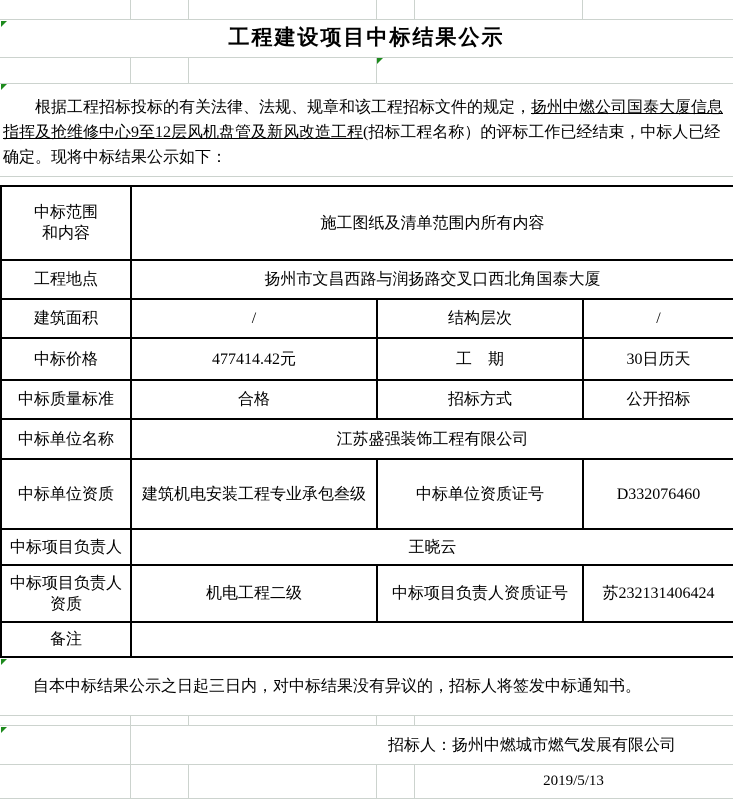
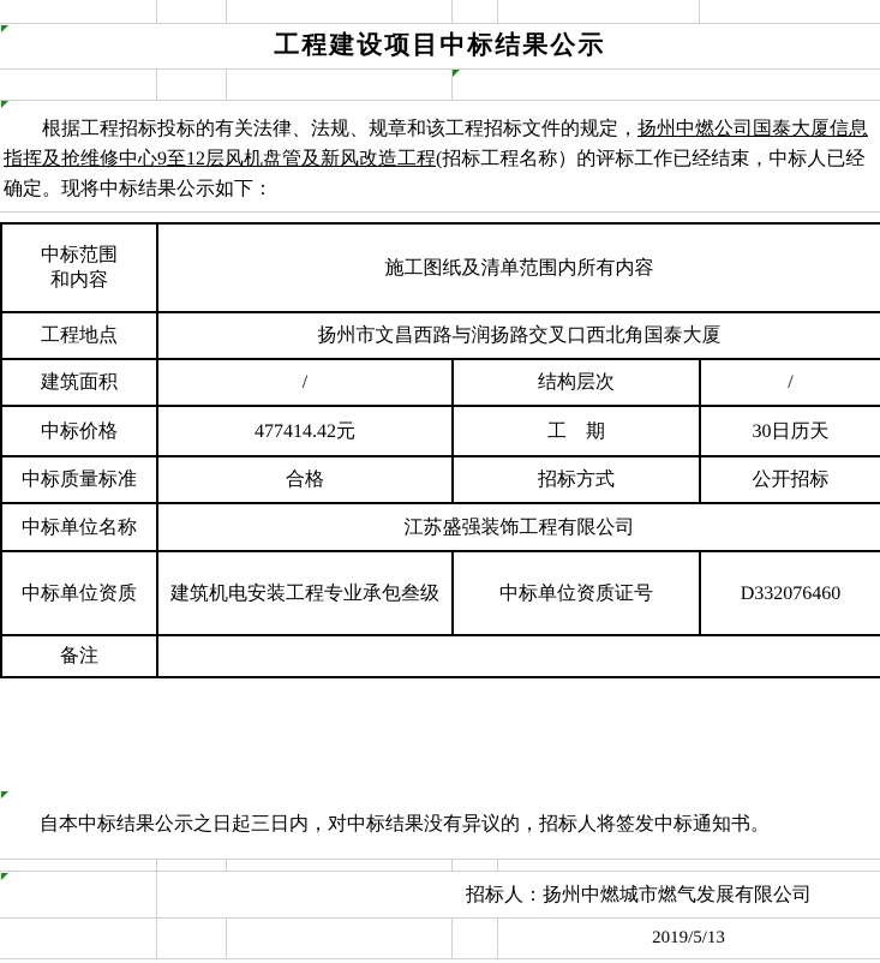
  工程建设项目中标结果公示
  根据工程招标投标的有关法律、法规、规章和该工程招标文件的规定，扬州中燃公司国泰大厦信息
  指挥及抢维修中心9至12层风机盘管及新风改造工程(招标工程名称）的评标工作已经结束，中标人已经
  确定。现将中标结果公示如下：
  中标范围 和内容	施工图纸及清单范围内所有内容
  工程地点	扬州市文昌西路与润扬路交叉口西北角国泰大厦
  建筑面积	/	结构层次	/
  中标价格	477414.42元	工 期	30日历天
  中标质量标准	合格	招标方式	公开招标
  中标单位名称	江苏盛强装饰工程有限公司
  中标单位资质	建筑机电安装工程专业承包叁级	中标单位资质证号	D332076460
- 中标项目负责人	王晓云
- 中标项目负责人 资质	机电工程二级	中标项目负责人资质证号	苏232131406424
  备注
  自本中标结果公示之日起三日内，对中标结果没有异议的，招标人将签发中标通知书。
  招标人：扬州中燃城市燃气发展有限公司
  2019/5/13
